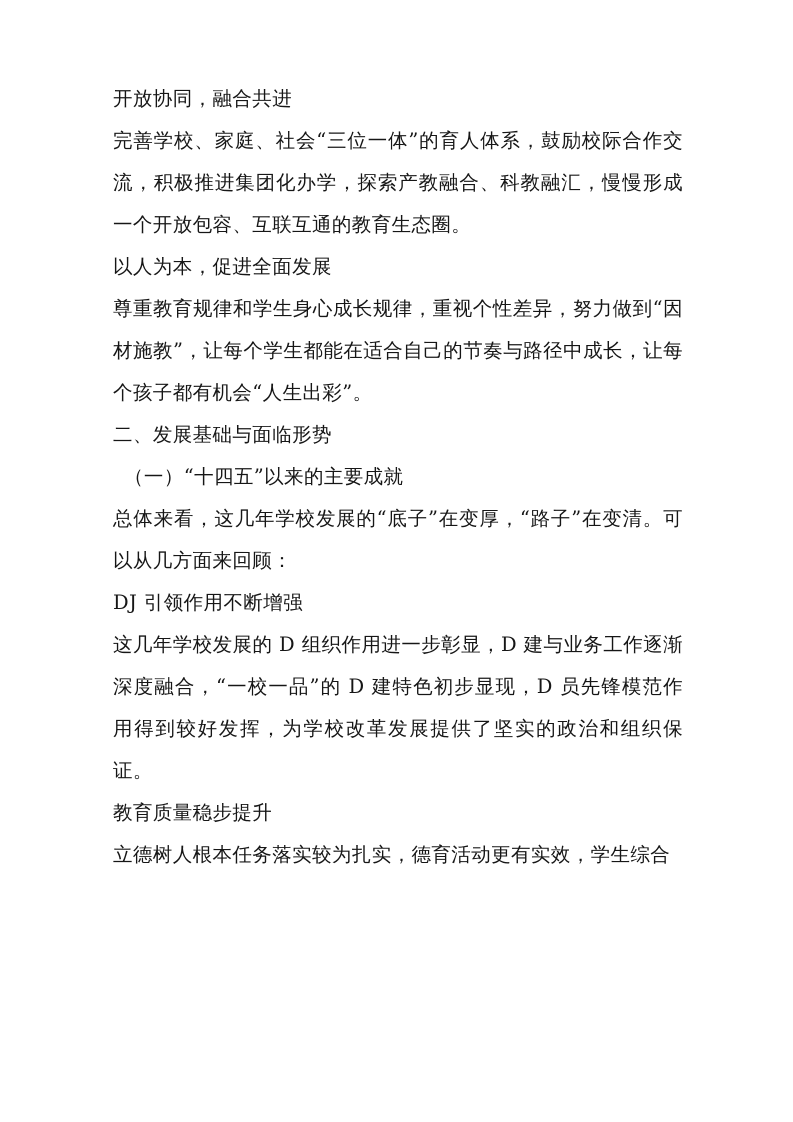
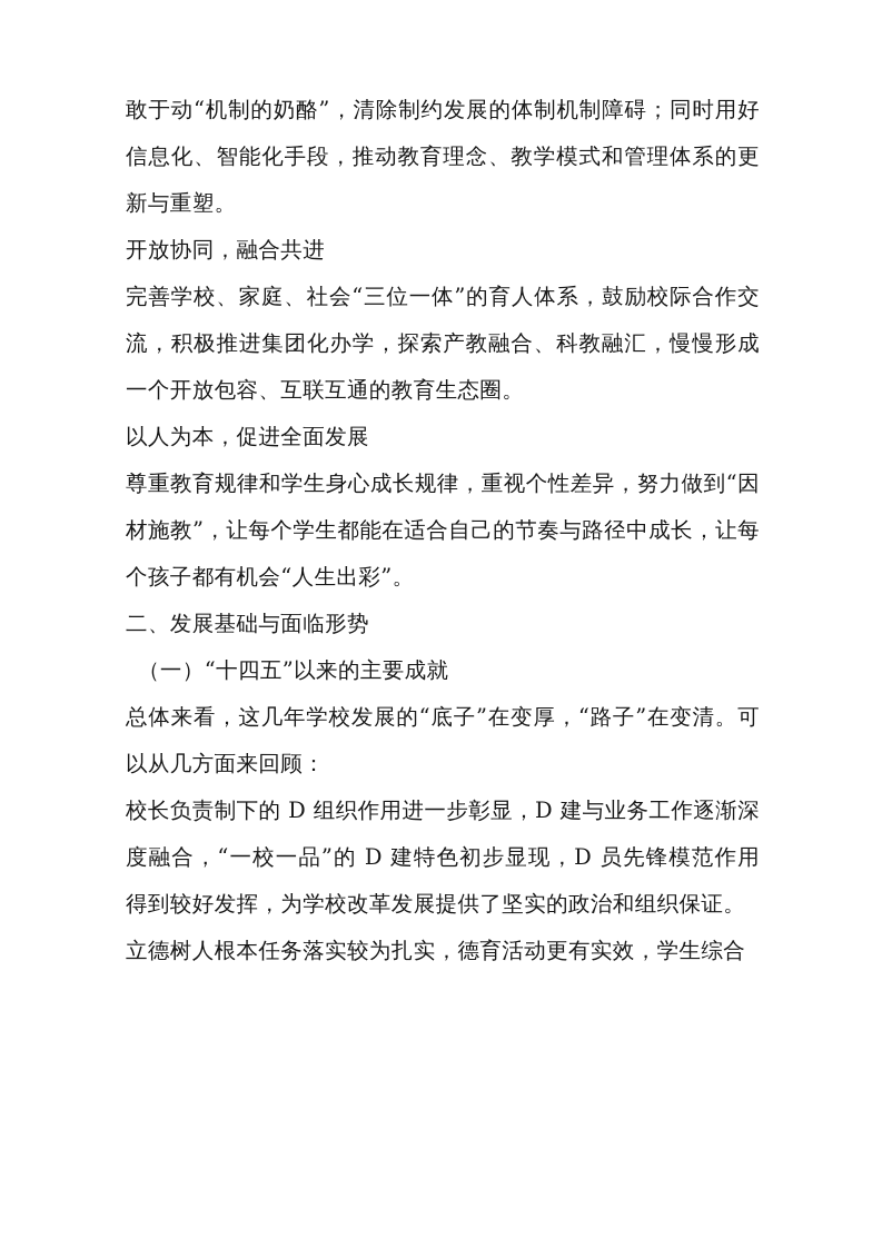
+ 敢于动“机制的奶酪”，清除制约发展的体制机制障碍；同时用好信息化、智能化手段，推动教育理念、教学模式和管理体系的更新与重塑。
  开放协同，融合共进
  完善学校、家庭、社会“三位一体”的育人体系，鼓励校际合作交流，积极推进集团化办学，探索产教融合、科教融汇，慢慢形成一个开放包容、互联互通的教育生态圈。
  以人为本，促进全面发展
  尊重教育规律和学生身心成长规律，重视个性差异，努力做到“因材施教”，让每个学生都能在适合自己的节奏与路径中成长，让每个孩子都有机会“人生出彩”。
  二、发展基础与面临形势
  （一）“十四五”以来的主要成就
  总体来看，这几年学校发展的“底子”在变厚，“路子”在变清。可以从几方面来回顾：
- DJ 引领作用不断增强
- 这几年学校发展的 D 组织作用进一步彰显，D 建与业务工作逐渐深度融合，“一校一品”的 D 建特色初步显现，D 员先锋模范作用得到较好发挥，为学校改革发展提供了坚实的政治和组织保证。
+ 校长负责制下的 D 组织作用进一步彰显，D 建与业务工作逐渐深度融合，“一校一品”的 D 建特色初步显现，D 员先锋模范作用得到较好发挥，为学校改革发展提供了坚实的政治和组织保证。
- 教育质量稳步提升
  立德树人根本任务落实较为扎实，德育活动更有实效，学生综合
